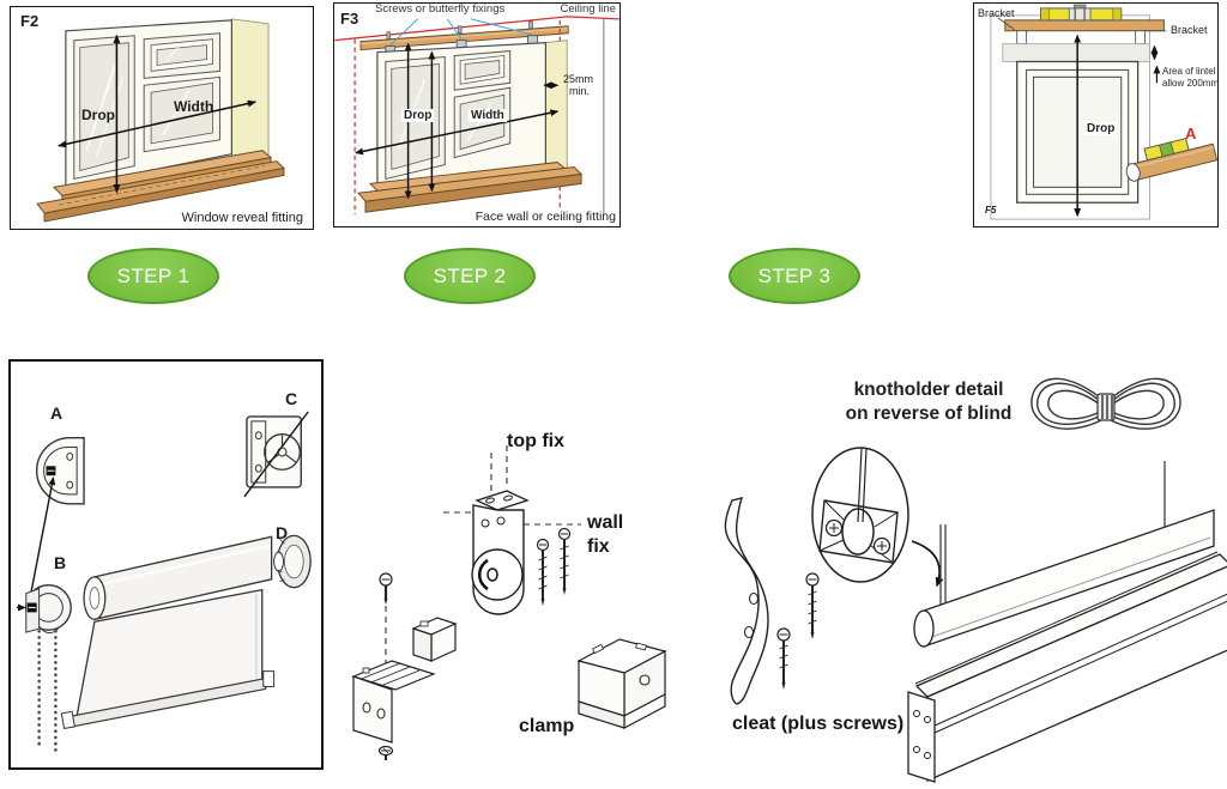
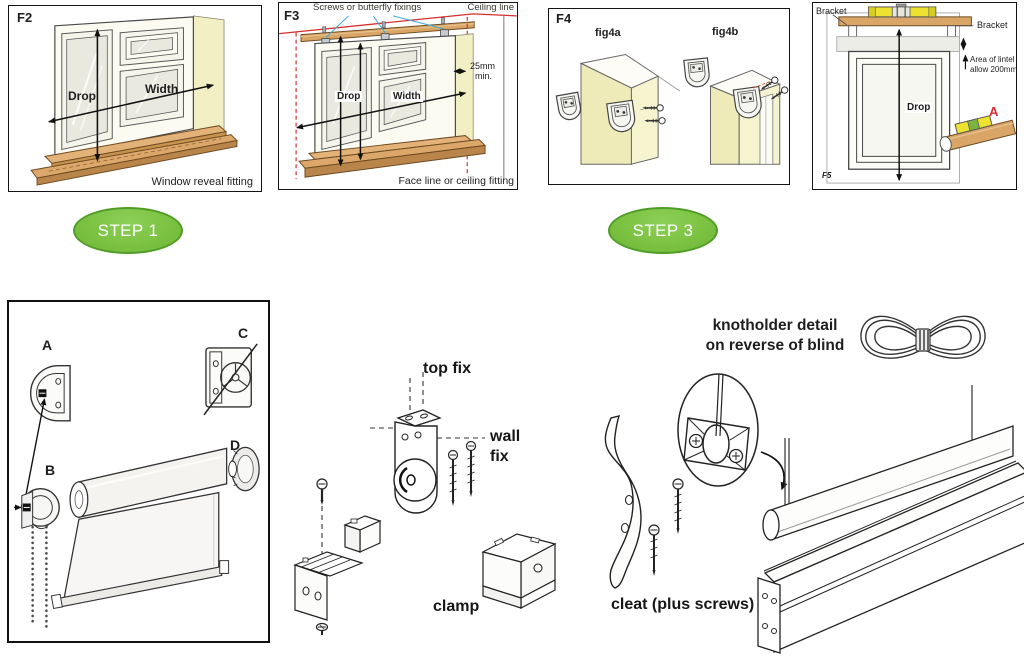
  F2
  Drop
  Width
  Window reveal fitting
  F3
  Screws or butterfly fixings
  Ceiling line
  Drop
  Width
  25mm
  min.
- Face wall or ceiling fitting
+ Face line or ceiling fitting
+ F4
+ fig4a
+ fig4b
  Bracket
  Bracket
  Area of lintel
  allow 200mm
  Drop
  F5
  A
  STEP 1
- STEP 2
  STEP 3
  A
  B
  C
  D
  top fix
  wall
  fix
  clamp
  knotholder detail
  on reverse of blind
  cleat (plus screws)
